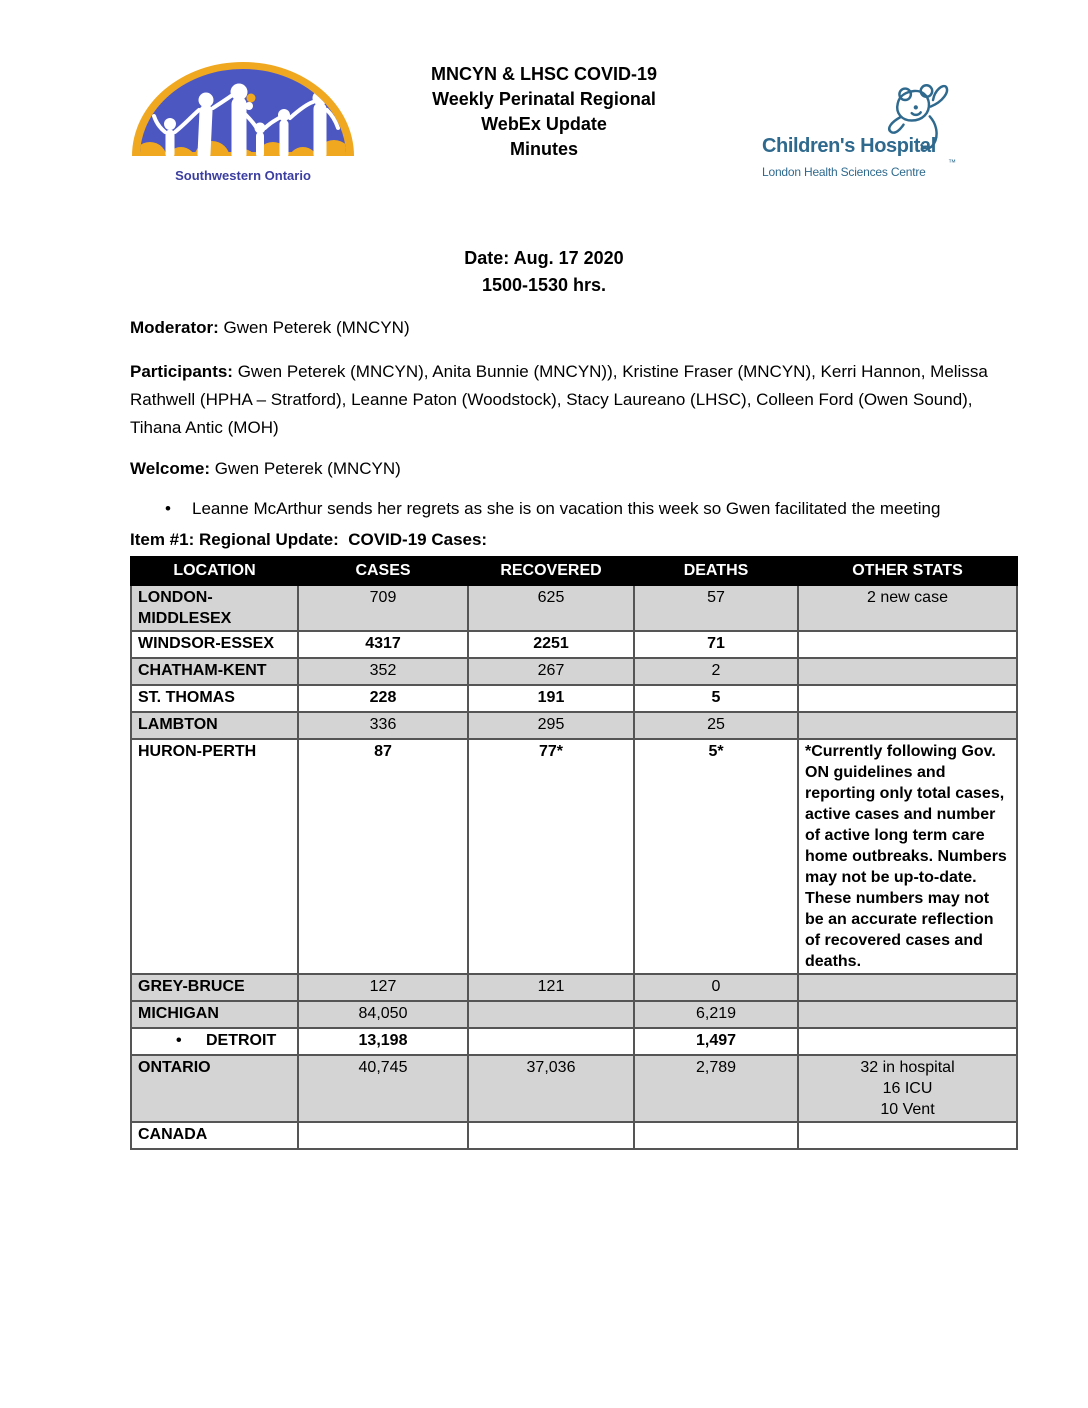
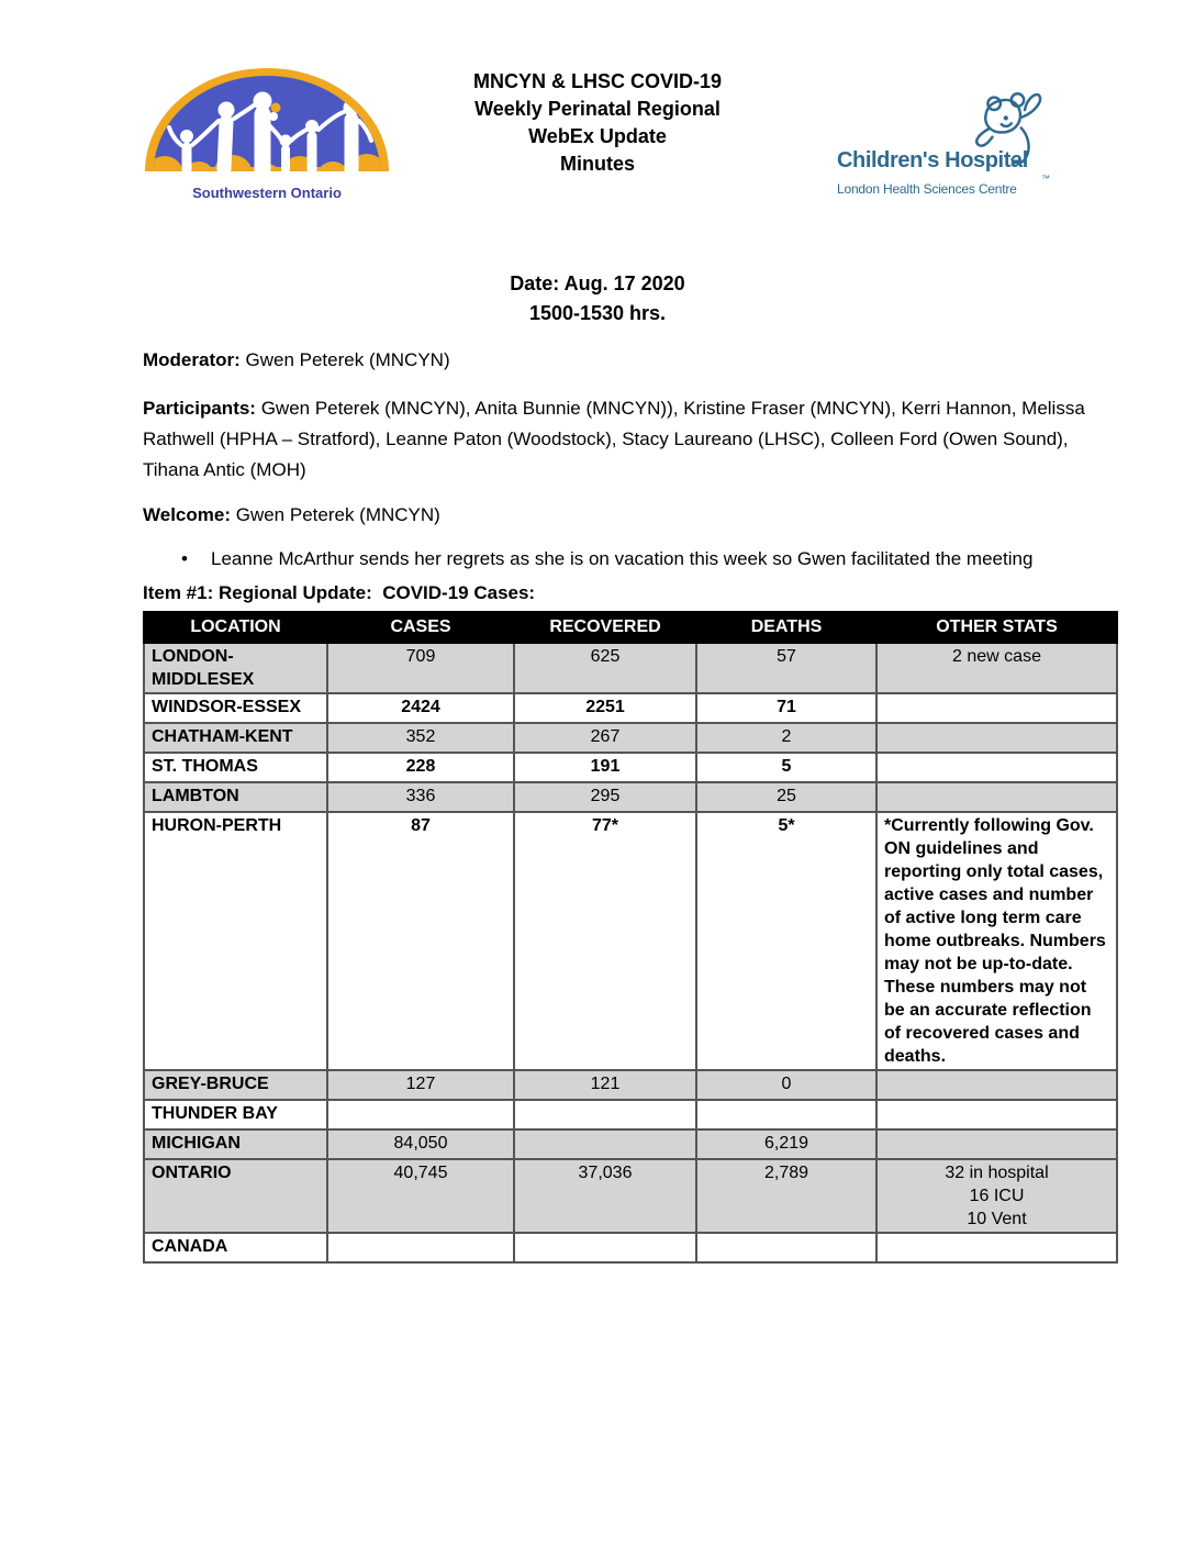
  Southwestern Ontario
  MNCYN & LHSC COVID-19
  Weekly Perinatal Regional
  WebEx Update
  Minutes
  Children's Hospital
  ™
  London Health Sciences Centre
  Date: Aug. 17 2020
  1500-1530 hrs.
  Moderator: Gwen Peterek (MNCYN)
  Participants: Gwen Peterek (MNCYN), Anita Bunnie (MNCYN)), Kristine Fraser (MNCYN), Kerri Hannon, Melissa Rathwell (HPHA – Stratford), Leanne Paton (Woodstock), Stacy Laureano (LHSC), Colleen Ford (Owen Sound), Tihana Antic (MOH)
  Welcome: Gwen Peterek (MNCYN)
  Leanne McArthur sends her regrets as she is on vacation this week so Gwen facilitated the meeting
  Item #1: Regional Update: COVID-19 Cases:
  LOCATION	CASES	RECOVERED	DEATHS	OTHER STATS
  LONDON- MIDDLESEX	709	625	57	2 new case
- WINDSOR-ESSEX	4317	2251	71
+ WINDSOR-ESSEX	2424	2251	71
  CHATHAM-KENT	352	267	2
  ST. THOMAS	228	191	5
  LAMBTON	336	295	25
  HURON-PERTH	87	77*	5*	*Currently following Gov. ON guidelines and reporting only total cases, active cases and number of active long term care home outbreaks. Numbers may not be up-to-date. These numbers may not be an accurate reflection of recovered cases and deaths.
  GREY-BRUCE	127	121	0
+ THUNDER BAY
  MICHIGAN	84,050		6,219
- DETROIT	13,198		1,497
  ONTARIO	40,745	37,036	2,789	32 in hospital 16 ICU 10 Vent
  CANADA
